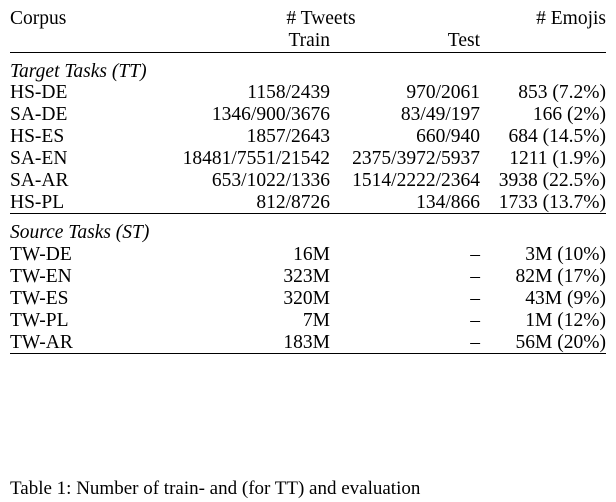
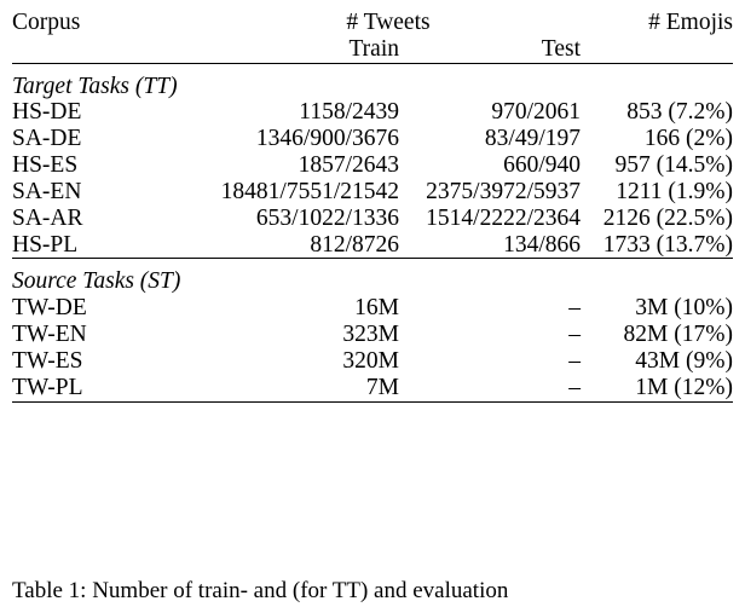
  Corpus	# Tweets	# Emojis
  	Train	Test
  Target Tasks (TT)
  HS-DE	1158/2439	970/2061	853 (7.2%)
  SA-DE	1346/900/3676	83/49/197	166 (2%)
- HS-ES	1857/2643	660/940	684 (14.5%)
+ HS-ES	1857/2643	660/940	957 (14.5%)
  SA-EN	18481/7551/21542	2375/3972/5937	1211 (1.9%)
- SA-AR	653/1022/1336	1514/2222/2364	3938 (22.5%)
+ SA-AR	653/1022/1336	1514/2222/2364	2126 (22.5%)
  HS-PL	812/8726	134/866	1733 (13.7%)
  Source Tasks (ST)
  TW-DE	16M	–	3M (10%)
  TW-EN	323M	–	82M (17%)
  TW-ES	320M	–	43M (9%)
  TW-PL	7M	–	1M (12%)
- TW-AR	183M	–	56M (20%)
  Table 1: Number of train- and (for TT) and evaluation
